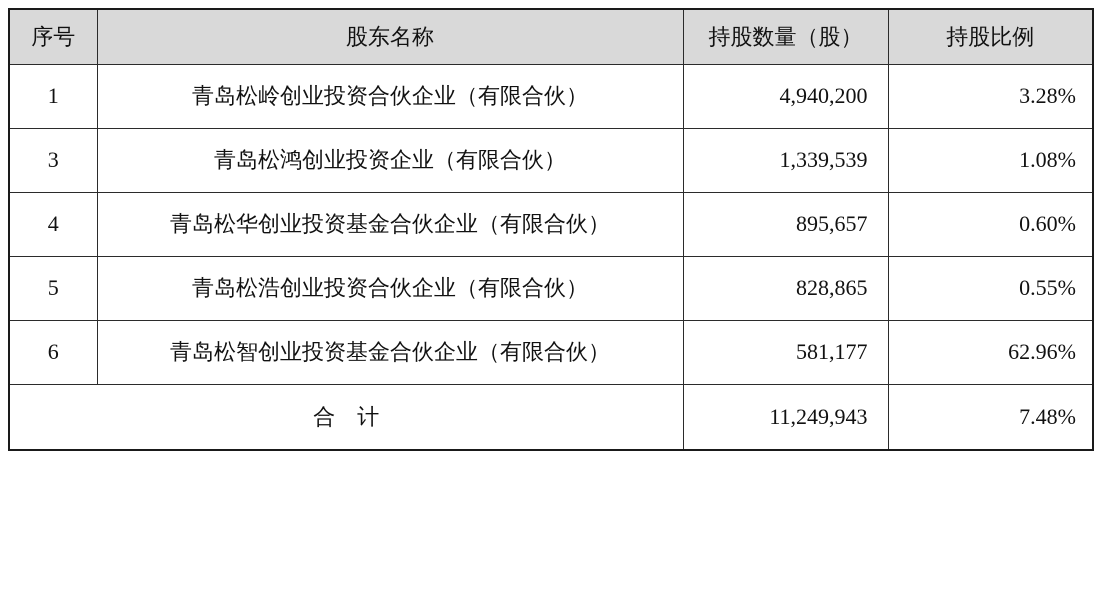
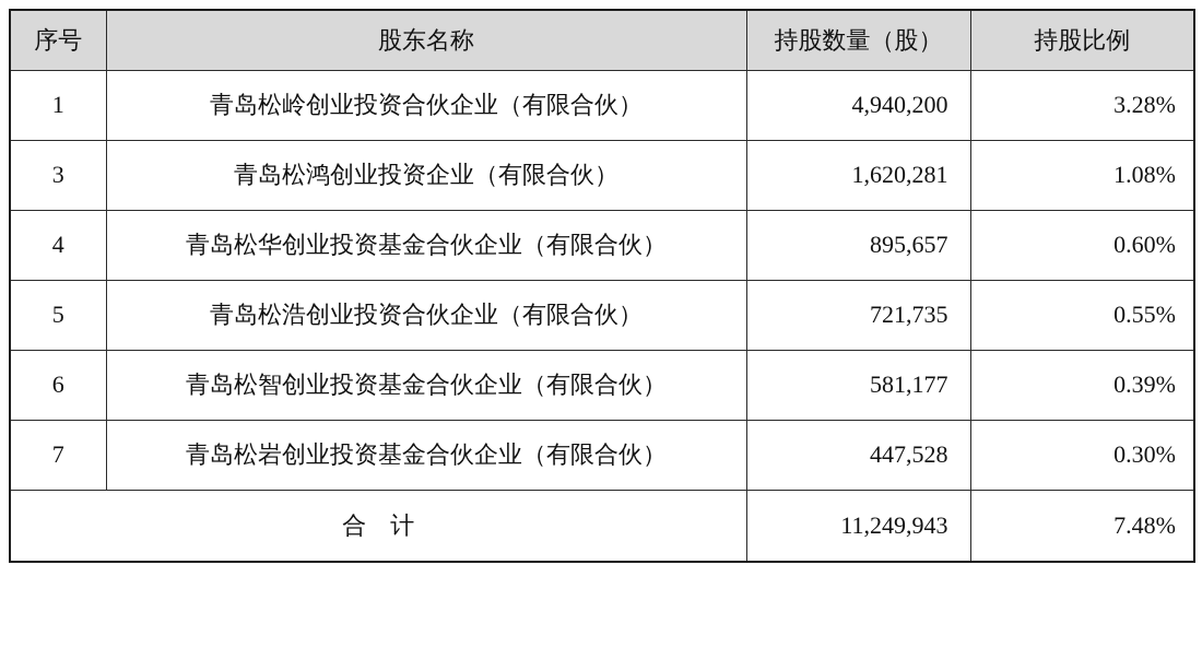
  序号	股东名称	持股数量（股）	持股比例
  1	青岛松岭创业投资合伙企业（有限合伙）	4,940,200	3.28%
- 3	青岛松鸿创业投资企业（有限合伙）	1,339,539	1.08%
+ 3	青岛松鸿创业投资企业（有限合伙）	1,620,281	1.08%
  4	青岛松华创业投资基金合伙企业（有限合伙）	895,657	0.60%
- 5	青岛松浩创业投资合伙企业（有限合伙）	828,865	0.55%
+ 5	青岛松浩创业投资合伙企业（有限合伙）	721,735	0.55%
- 6	青岛松智创业投资基金合伙企业（有限合伙）	581,177	62.96%
+ 6	青岛松智创业投资基金合伙企业（有限合伙）	581,177	0.39%
+ 7	青岛松岩创业投资基金合伙企业（有限合伙）	447,528	0.30%
  合 计	11,249,943	7.48%
